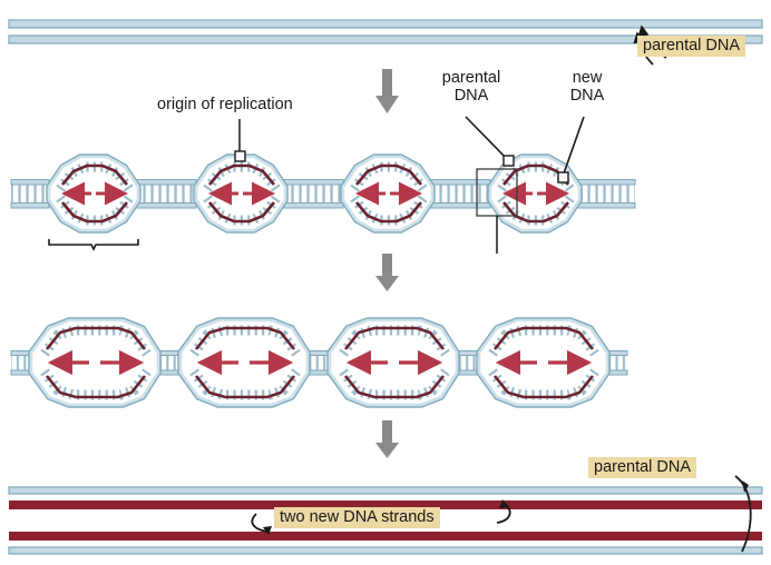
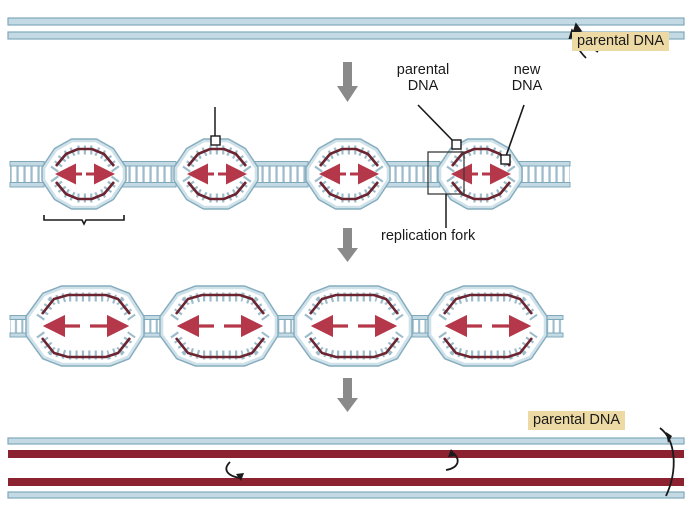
  parental DNA
- origin of replication
  parental
  DNA
  new
  DNA
+ replication fork
  parental DNA
- two new DNA strands
